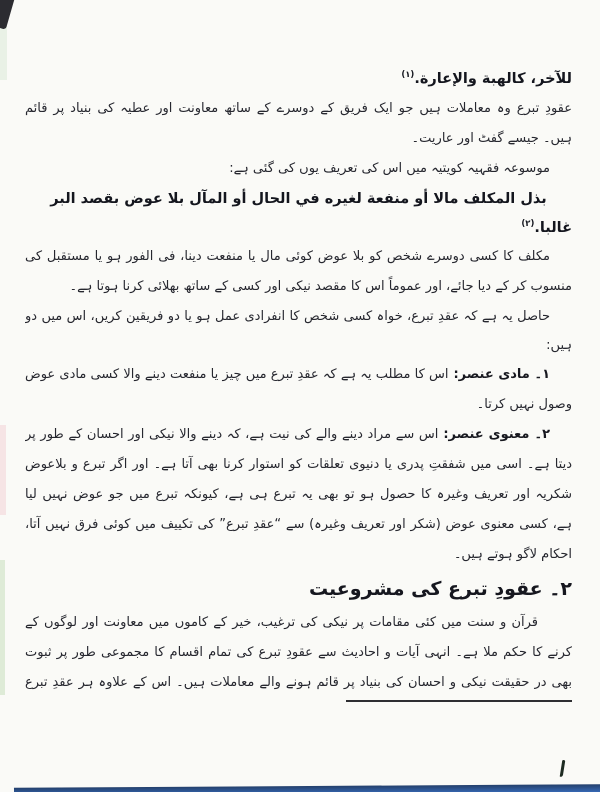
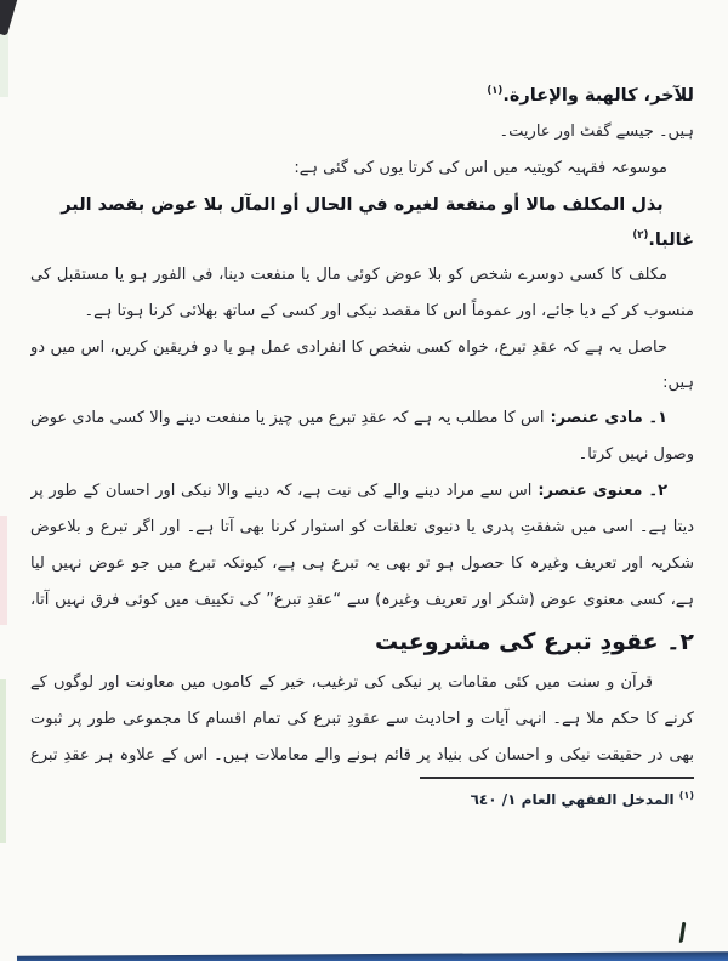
  للآخر، كالهبة والإعارة.(١)
- عقودِ تبرع وہ معاملات ہیں جو ایک فریق کے دوسرے کے ساتھ معاونت اور عطیہ کی بنیاد پر قائم
  ہیں۔ جیسے گفٹ اور عاریت۔
- موسوعہ فقہیہ کویتیہ میں اس کی تعریف یوں کی گئی ہے:
+ موسوعہ فقہیہ کویتیہ میں اس کی کرتا یوں کی گئی ہے:
  بذل المكلف مالا أو منفعة لغيره في الحال أو المآل بلا عوض بقصد البر
  غالبا.(٢)
  مکلف کا کسی دوسرے شخص کو بلا عوض کوئی مال یا منفعت دینا، فی الفور ہو یا مستقبل کی
  منسوب کر کے دیا جائے، اور عموماً اس کا مقصد نیکی اور کسی کے ساتھ بھلائی کرنا ہوتا ہے۔
  حاصل یہ ہے کہ عقدِ تبرع، خواہ کسی شخص کا انفرادی عمل ہو یا دو فریقین کریں، اس میں دو
  ہیں:
  ۱۔ مادی عنصر:اس کا مطلب یہ ہے کہ عقدِ تبرع میں چیز یا منفعت دینے والا کسی مادی عوض
  وصول نہیں کرتا۔
  ۲۔ معنوی عنصر:اس سے مراد دینے والے کی نیت ہے، کہ دینے والا نیکی اور احسان کے طور پر
  دیتا ہے۔ اسی میں شفقتِ پدری یا دنیوی تعلقات کو استوار کرنا بھی آتا ہے۔ اور اگر تبرع و بلاعوض
  شکریہ اور تعریف وغیرہ کا حصول ہو تو بھی یہ تبرع ہی ہے، کیونکہ تبرع میں جو عوض نہیں لیا
  ہے، کسی معنوی عوض (شکر اور تعریف وغیرہ) سے “عقدِ تبرع” کی تکییف میں کوئی فرق نہیں آتا،
- احکام لاگو ہوتے ہیں۔
  ۲۔ عقودِ تبرع کی مشروعیت
  قرآن و سنت میں کئی مقامات پر نیکی کی ترغیب، خیر کے کاموں میں معاونت اور لوگوں کے
  کرنے کا حکم ملا ہے۔ انہی آیات و احادیث سے عقودِ تبرع کی تمام اقسام کا مجموعی طور پر ثبوت
  بھی در حقیقت نیکی و احسان کی بنیاد پر قائم ہونے والے معاملات ہیں۔ اس کے علاوہ ہر عقدِ تبرع
+ (١) المدخل الفقهي العام ١/ ٦٤٠
